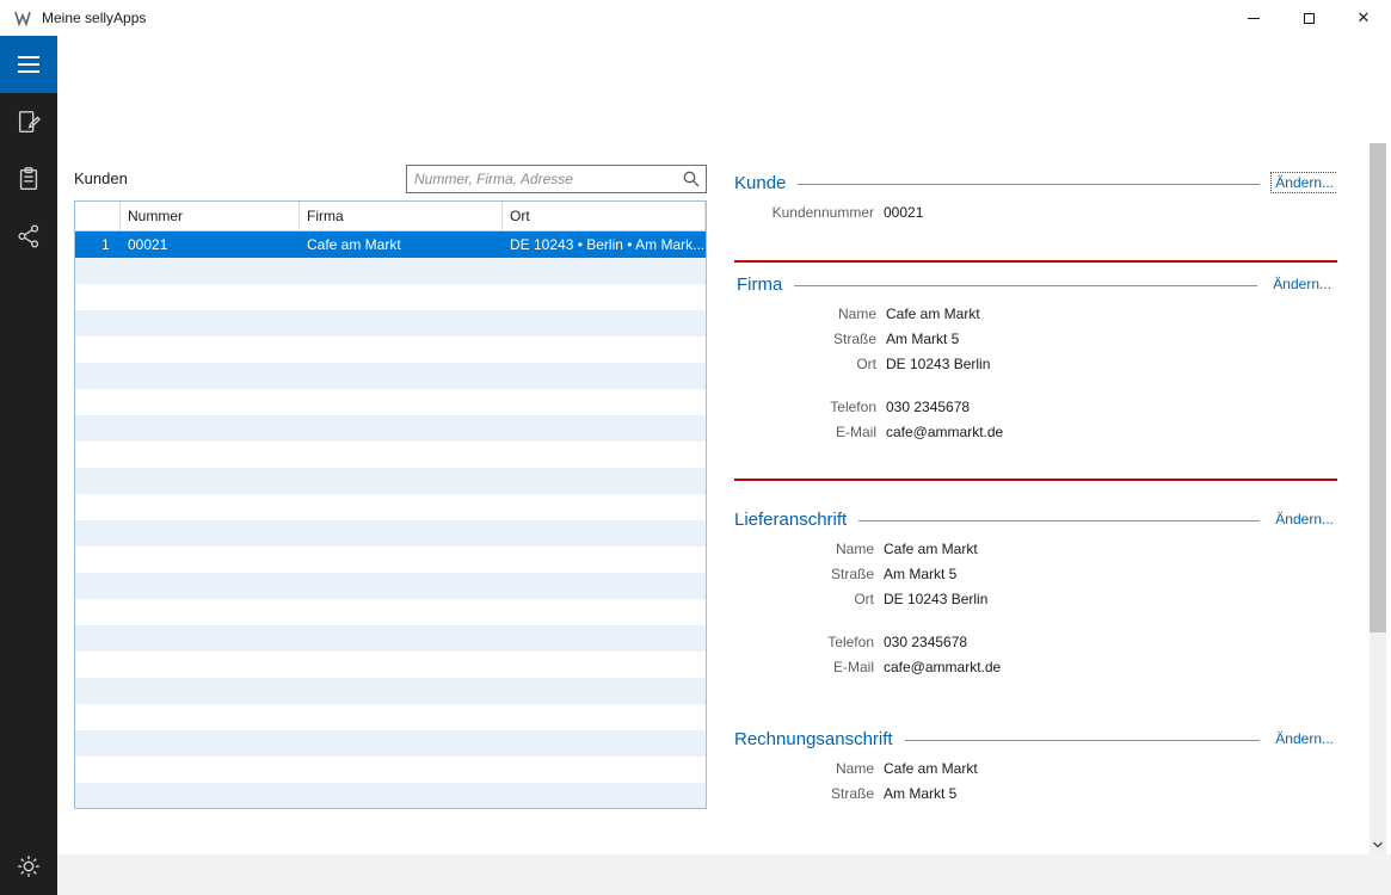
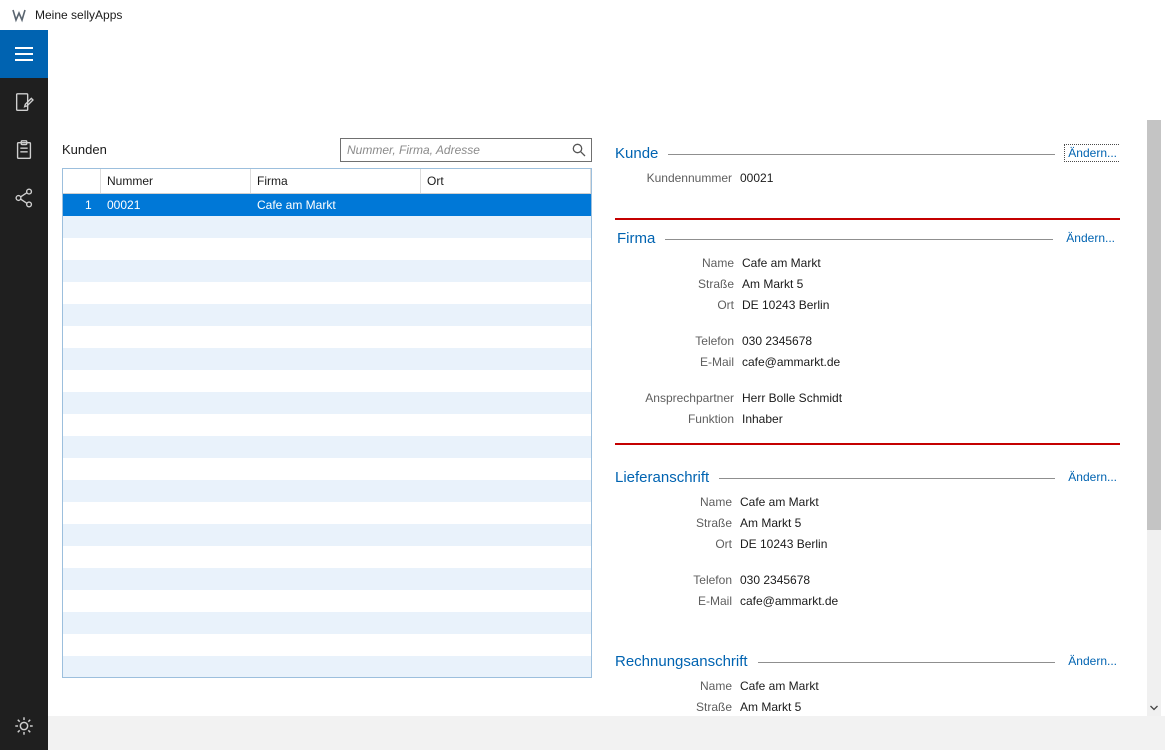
  Meine sellyApps
- ✕
  Kunden
  Nummer, Firma, Adresse
  Nummer
  Firma
  Ort
  1
  00021
  Cafe am Markt
- DE 10243 • Berlin • Am Mark...
  Kunde
  Ändern...
  Kundennummer
  00021
  Firma
  Ändern...
  Name
  Cafe am Markt
  Straße
  Am Markt 5
  Ort
  DE 10243 Berlin
  Telefon
  030 2345678
  E-Mail
  cafe@ammarkt.de
+ Ansprechpartner
+ Herr Bolle Schmidt
+ Funktion
+ Inhaber
  Lieferanschrift
  Ändern...
  Name
  Cafe am Markt
  Straße
  Am Markt 5
  Ort
  DE 10243 Berlin
  Telefon
  030 2345678
  E-Mail
  cafe@ammarkt.de
  Rechnungsanschrift
  Ändern...
  Name
  Cafe am Markt
  Straße
  Am Markt 5
